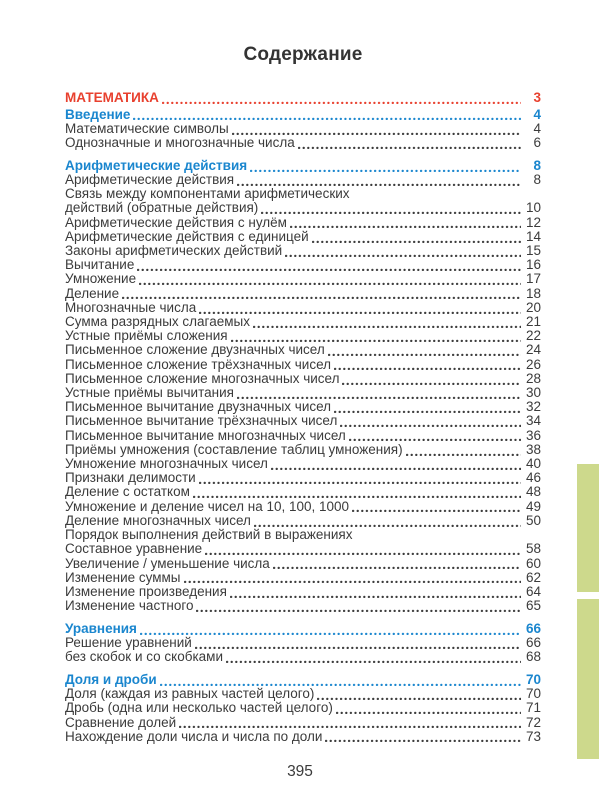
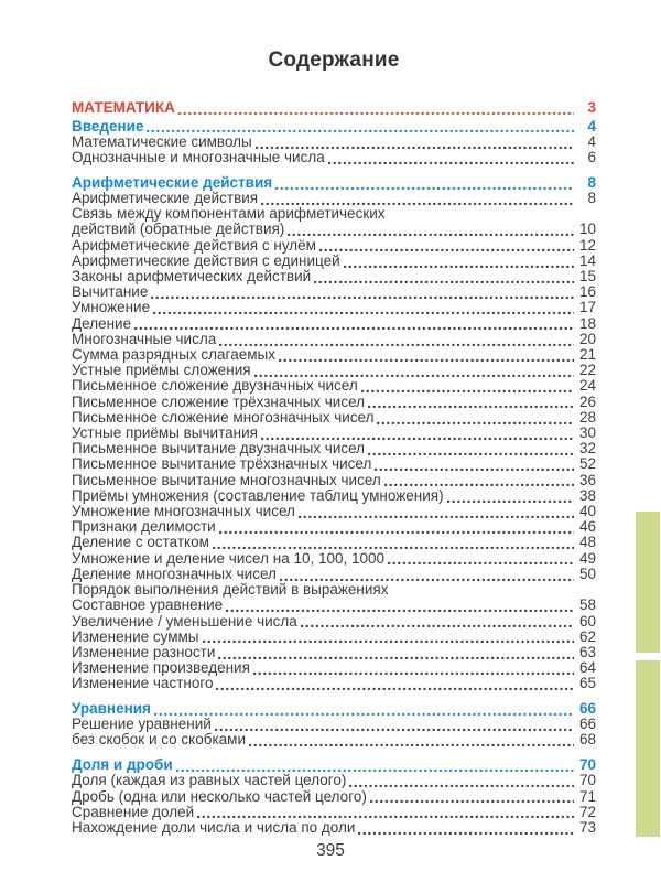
  Содержание
  МАТЕМАТИКА
  3
  Введение
  4
  Математические символы
  4
  Однозначные и многозначные числа
  6
  Арифметические действия
  8
  Арифметические действия
  8
  Связь между компонентами арифметических
  действий (обратные действия)
  10
  Арифметические действия с нулём
  12
  Арифметические действия с единицей
  14
  Законы арифметических действий
  15
  Вычитание
  16
  Умножение
  17
  Деление
  18
  Многозначные числа
  20
  Сумма разрядных слагаемых
  21
  Устные приёмы сложения
  22
  Письменное сложение двузначных чисел
  24
  Письменное сложение трёхзначных чисел
  26
  Письменное сложение многозначных чисел
  28
  Устные приёмы вычитания
  30
  Письменное вычитание двузначных чисел
  32
  Письменное вычитание трёхзначных чисел
- 34
+ 52
  Письменное вычитание многозначных чисел
  36
  Приёмы умножения (составление таблиц умножения)
  38
  Умножение многозначных чисел
  40
  Признаки делимости
  46
  Деление с остатком
  48
  Умножение и деление чисел на 10, 100, 1000
  49
  Деление многозначных чисел
  50
  Порядок выполнения действий в выражениях
  Составное уравнение
  58
  Увеличение / уменьшение числа
  60
  Изменение суммы
  62
+ Изменение разности
+ 63
  Изменение произведения
  64
  Изменение частного
  65
  Уравнения
  66
  Решение уравнений
  66
  без скобок и со скобками
  68
  Доля и дроби
  70
  Доля (каждая из равных частей целого)
  70
  Дробь (одна или несколько частей целого)
  71
  Сравнение долей
  72
  Нахождение доли числа и числа по доли
  73
  395
